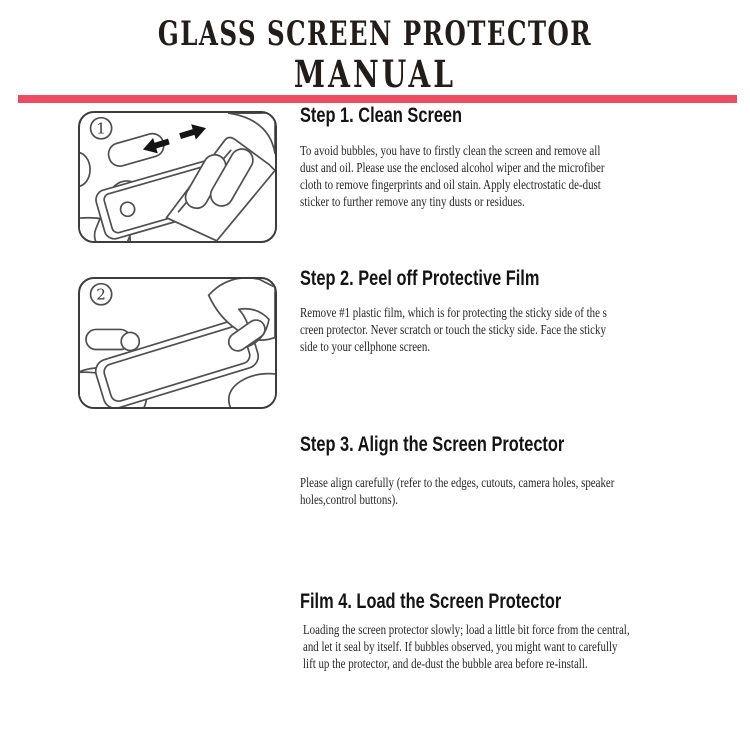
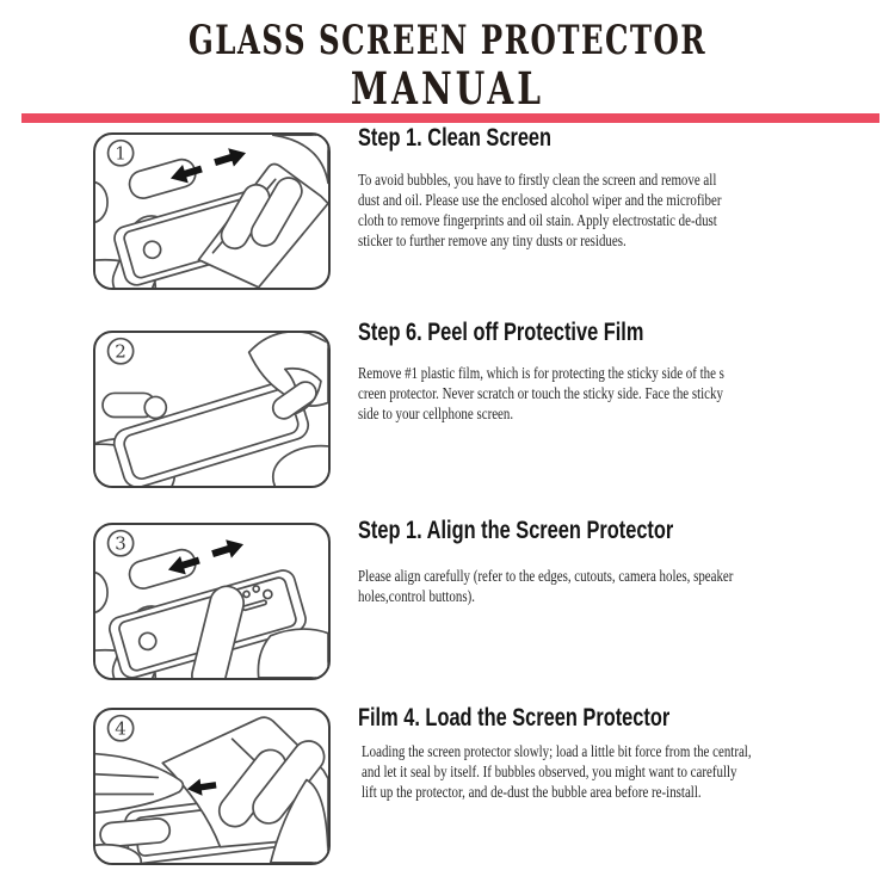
  GLASS SCREEN PROTECTOR
  MANUAL
  1
  2
+ 3
+ 4
  Step 1. Clean Screen
  To avoid bubbles, you have to firstly clean the screen and remove all
  dust and oil. Please use the enclosed alcohol wiper and the microfiber
  cloth to remove fingerprints and oil stain. Apply electrostatic de-dust
  sticker to further remove any tiny dusts or residues.
- Step 2. Peel off Protective Film
+ Step 6. Peel off Protective Film
  Remove #1 plastic film, which is for protecting the sticky side of the s
  creen protector. Never scratch or touch the sticky side. Face the sticky
  side to your cellphone screen.
- Step 3. Align the Screen Protector
+ Step 1. Align the Screen Protector
  Please align carefully (refer to the edges, cutouts, camera holes, speaker
  holes,control buttons).
  Film 4. Load the Screen Protector
  Loading the screen protector slowly; load a little bit force from the central,
  and let it seal by itself. If bubbles observed, you might want to carefully
  lift up the protector, and de-dust the bubble area before re-install.
